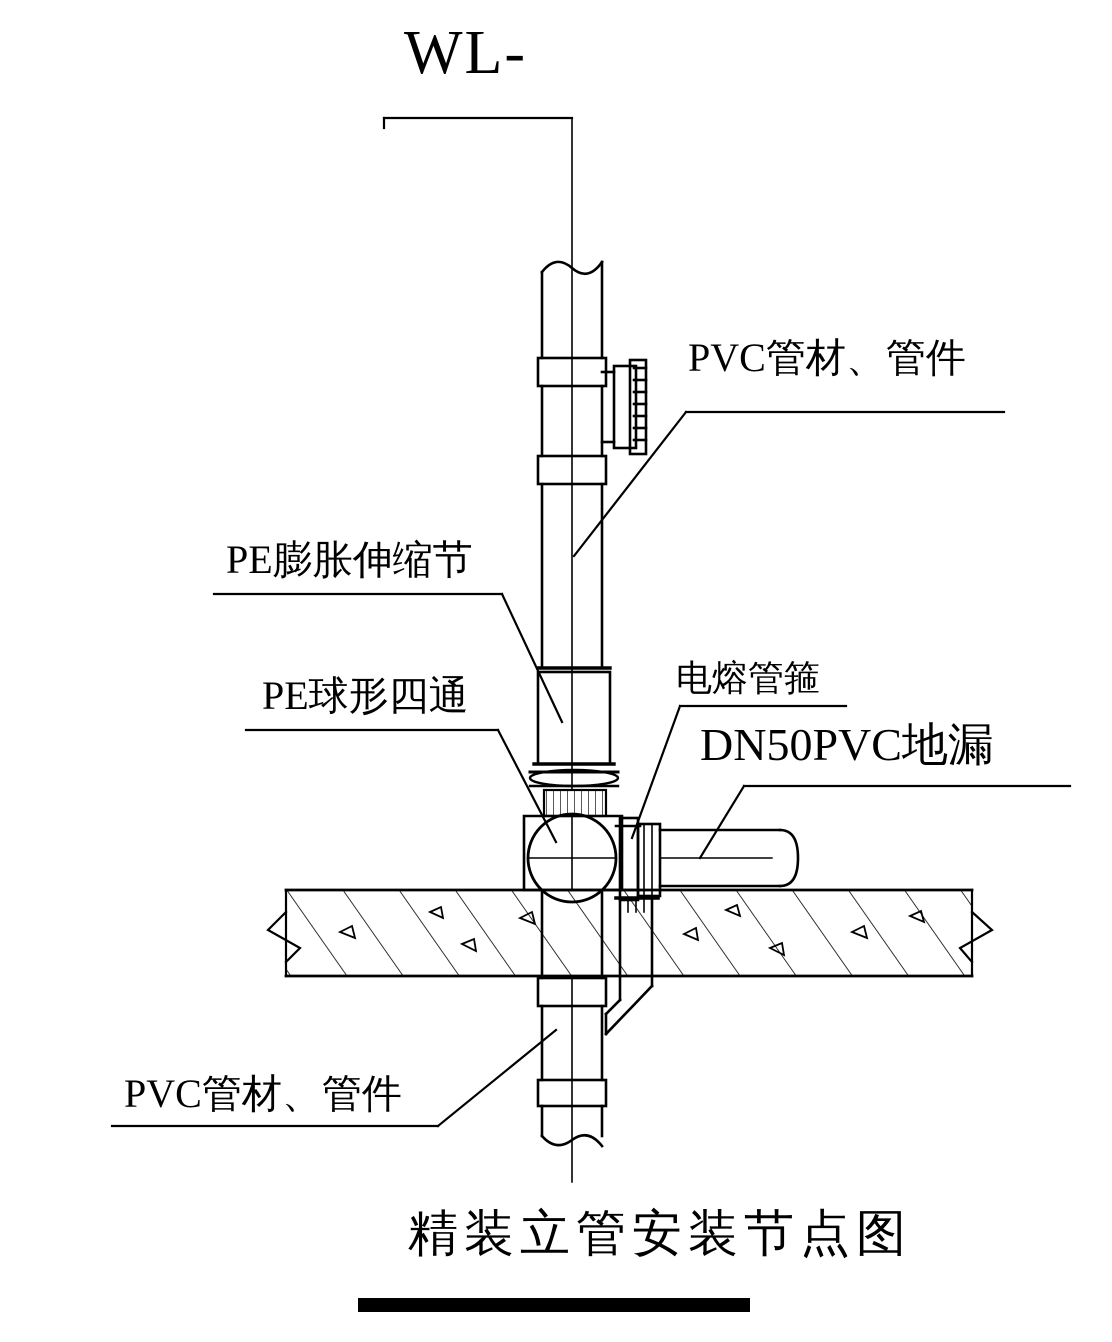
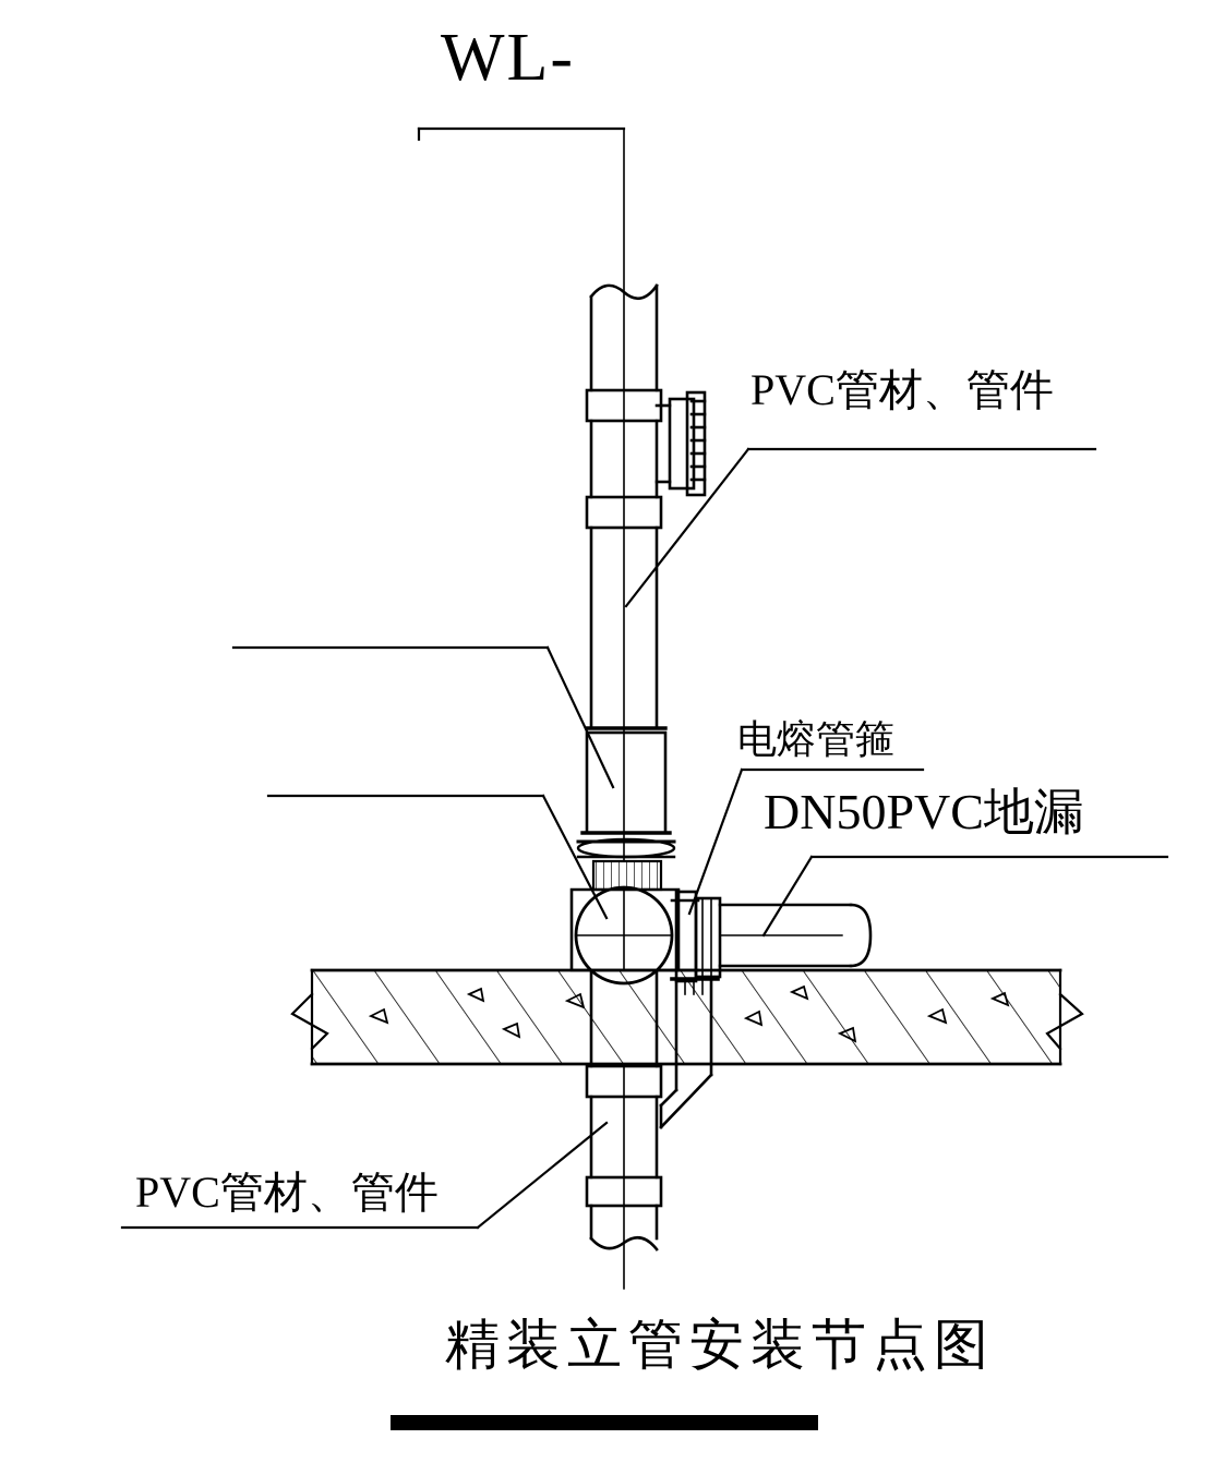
  WL-
  PVC管材、管件
- PE膨胀伸缩节
- PE球形四通
  电熔管箍
  DN50PVC地漏
  PVC管材、管件
  精装立管安装节点图
